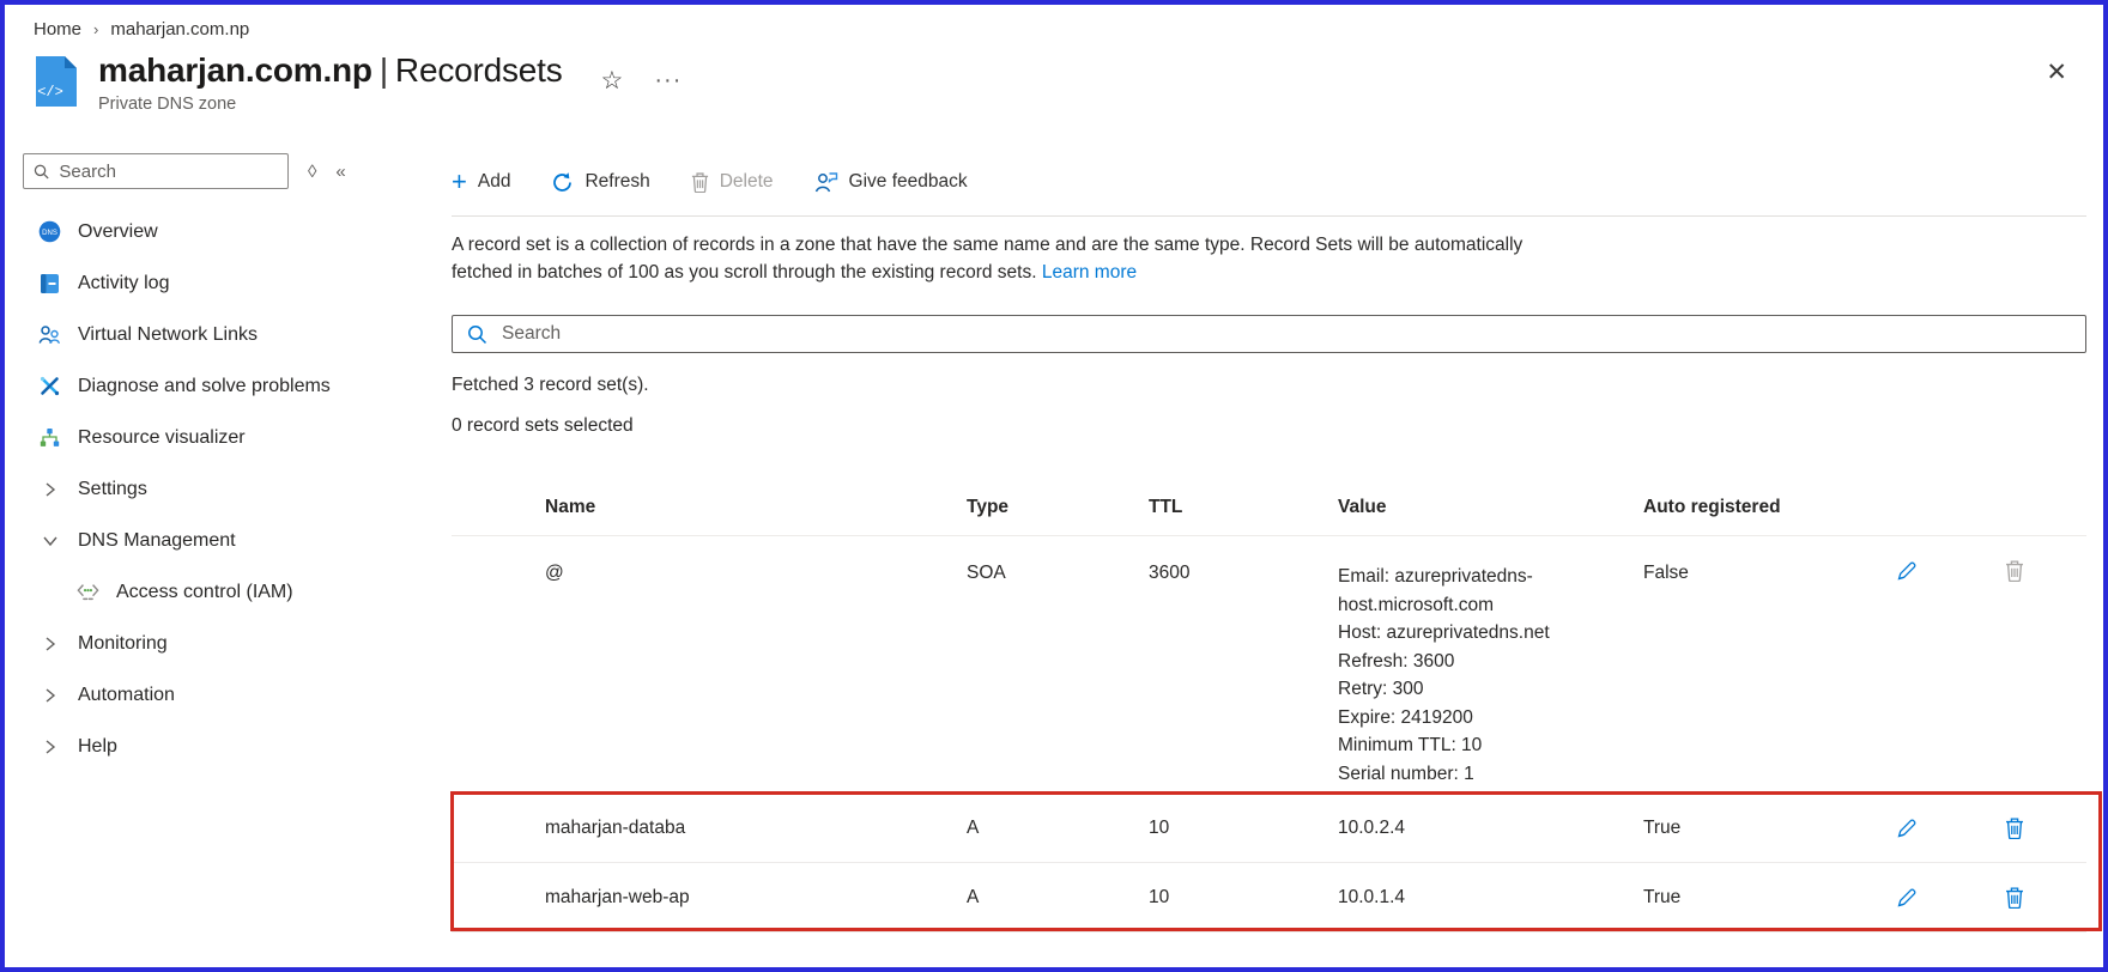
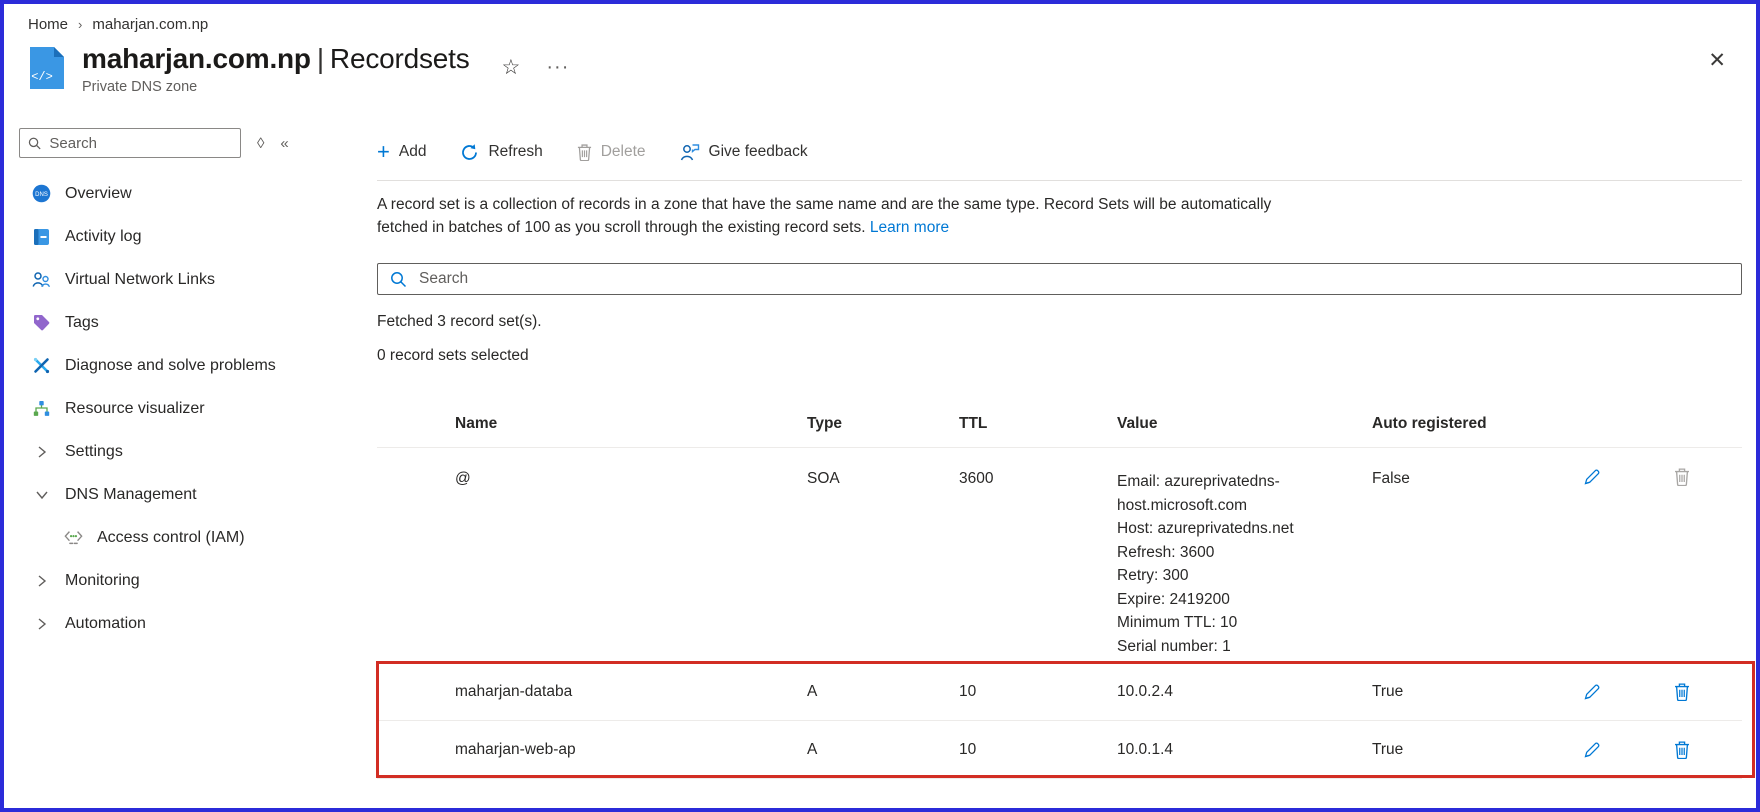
  Home
  ›
  maharjan.com.np
  </>
  maharjan.com.np | Recordsets
  Private DNS zone
  ☆
  ···
  ✕
  Search
  ◊
  «
  Overview
  Activity log
  Virtual Network Links
+ Tags
  Diagnose and solve problems
  Resource visualizer
  Settings
  DNS Management
  Access control (IAM)
  Monitoring
  Automation
- Help
  +
  Add
  Refresh
  Delete
  Give feedback
  A record set is a collection of records in a zone that have the same name and are the same type. Record Sets will be automatically fetched in batches of 100 as you scroll through the existing record sets. Learn more
  Search
  Fetched 3 record set(s).
  0 record sets selected
  Name
  Type
  TTL
  Value
  Auto registered
  @
  SOA
  3600
  Email: azureprivatedns-
  host.microsoft.com
  Host: azureprivatedns.net
  Refresh: 3600
  Retry: 300
  Expire: 2419200
  Minimum TTL: 10
  Serial number: 1
  False
  maharjan-databa
  A
  10
  10.0.2.4
  True
  maharjan-web-ap
  A
  10
  10.0.1.4
  True
